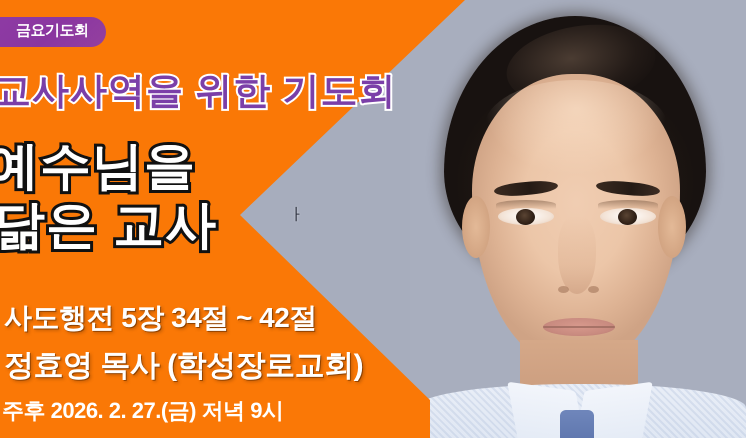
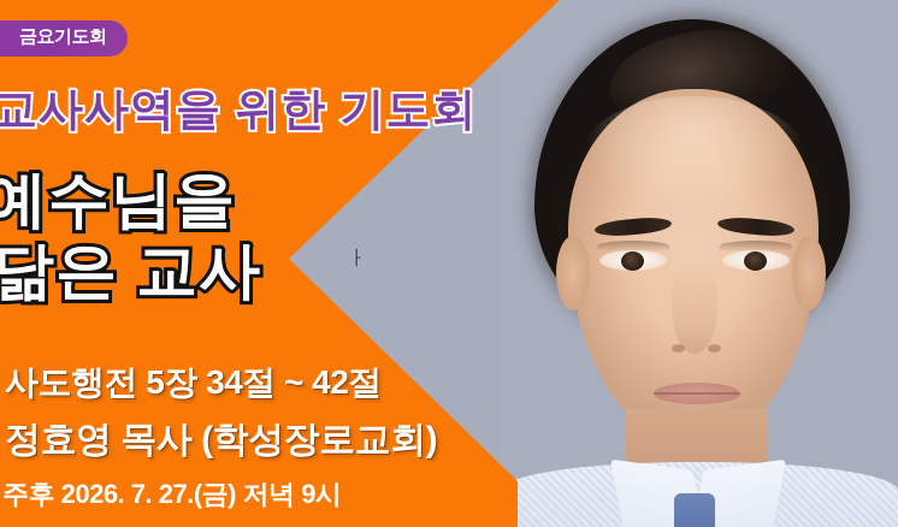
  ㅏ
  금요기도회
  교사사역을 위한 기도회
  예수님을
  닮은 교사
  사도행전 5장 34절 ~ 42절
  정효영 목사 (학성장로교회)
- 주후 2026. 2. 27.(금) 저녁 9시
+ 주후 2026. 7. 27.(금) 저녁 9시
